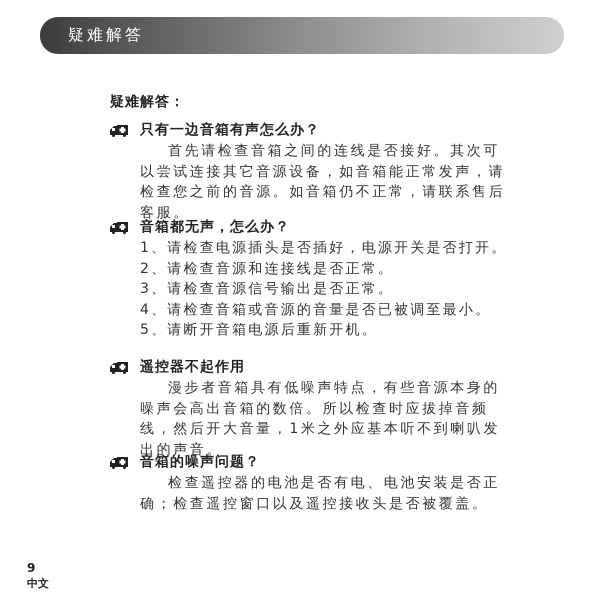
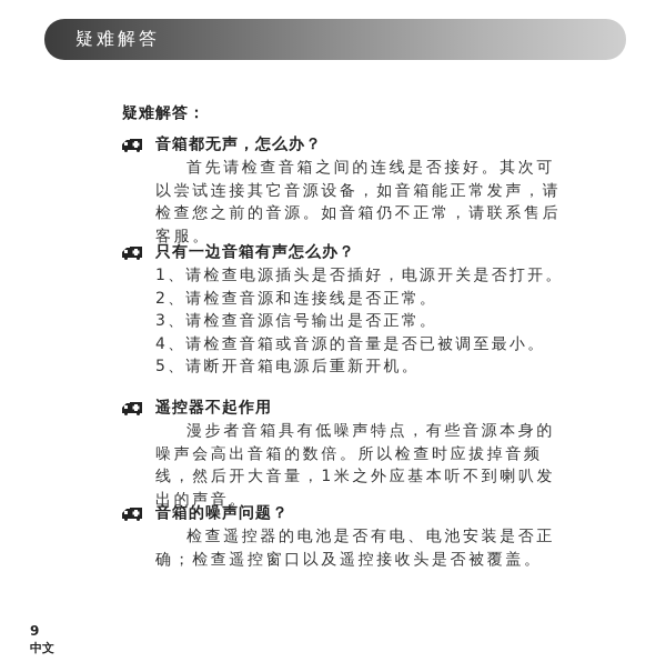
  疑难解答
  疑难解答：
- 只有一边音箱有声怎么办？
+ 音箱都无声，怎么办？
  首先请检查音箱之间的连线是否接好。其次可以尝试连接其它音源设备，如音箱能正常发声，请检查您之前的音源。如音箱仍不正常，请联系售后客服。
- 音箱都无声，怎么办？
+ 只有一边音箱有声怎么办？
  1、请检查电源插头是否插好，电源开关是否打开。
  2、请检查音源和连接线是否正常。
  3、请检查音源信号输出是否正常。
  4、请检查音箱或音源的音量是否已被调至最小。
  5、请断开音箱电源后重新开机。
  遥控器不起作用
  漫步者音箱具有低噪声特点，有些音源本身的噪声会高出音箱的数倍。所以检查时应拔掉音频线，然后开大音量，1米之外应基本听不到喇叭发出的声音。
  音箱的噪声问题？
  检查遥控器的电池是否有电、电池安装是否正确；检查遥控窗口以及遥控接收头是否被覆盖。
  9
  中文
